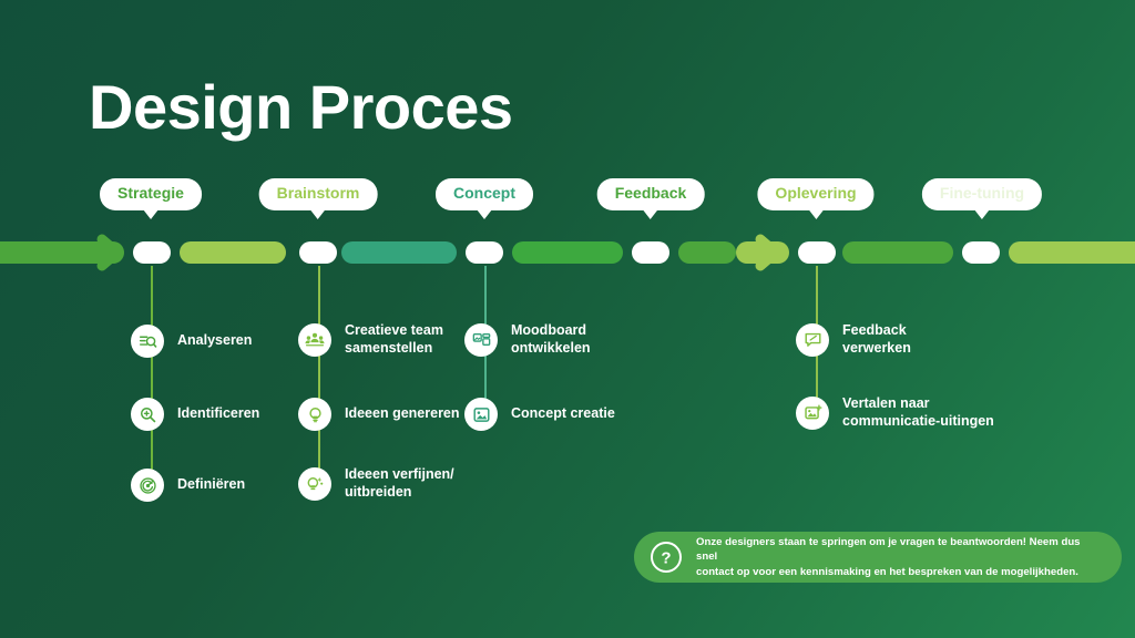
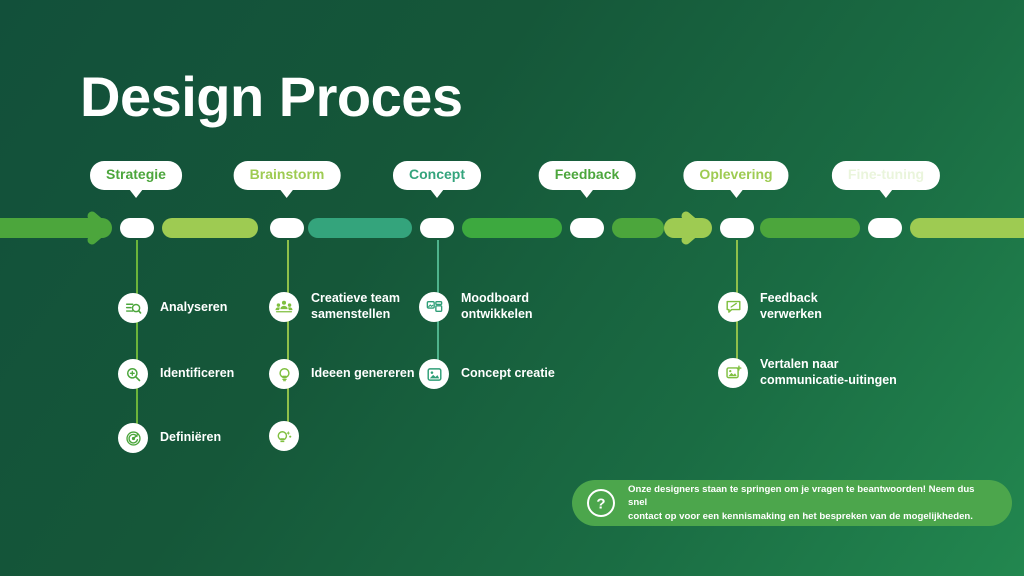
  Design Proces
  Strategie
  Brainstorm
  Concept
  Feedback
  Oplevering
  Fine-tuning
  Analyseren
  Identificeren
  Definiëren
  Creatieve team
  samenstellen
  Ideeen genereren
- Ideeen verfijnen/
- uitbreiden
  Moodboard
  ontwikkelen
  Concept creatie
  Feedback
  verwerken
  Vertalen naar
  communicatie-uitingen
  ?
  Onze designers staan te springen om je vragen te beantwoorden! Neem dus snel
  contact op voor een kennismaking en het bespreken van de mogelijkheden.
